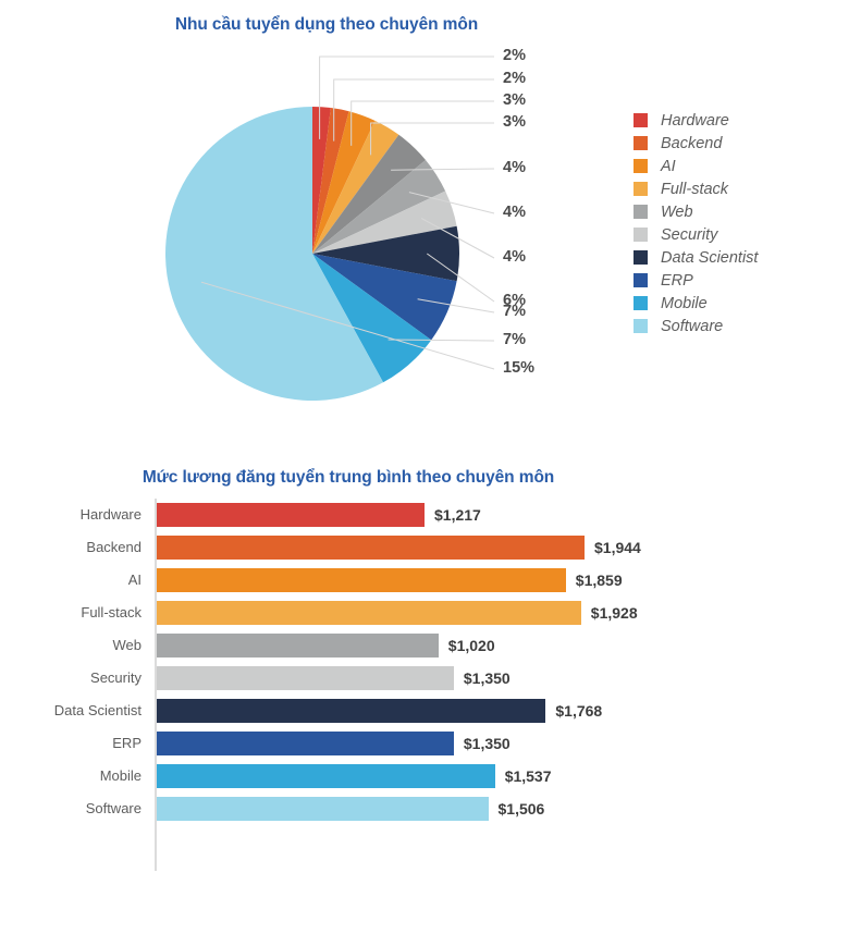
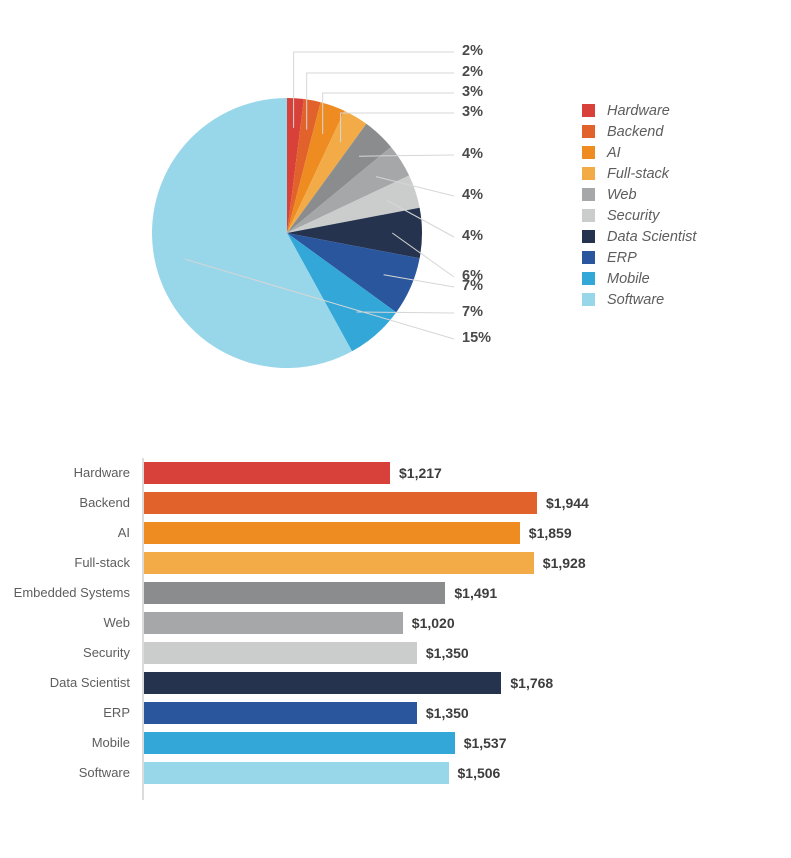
- Nhu cầu tuyển dụng theo chuyên môn
  2%
  2%
  3%
  3%
  4%
  4%
  4%
  6%
  7%
  7%
  15%
  Hardware
  Backend
  AI
  Full-stack
  Web
  Security
  Data Scientist
  ERP
  Mobile
  Software
- Mức lương đăng tuyển trung bình theo chuyên môn
  Hardware
  $1,217
  Backend
  $1,944
  AI
  $1,859
  Full-stack
  $1,928
+ Embedded Systems
+ $1,491
  Web
  $1,020
  Security
  $1,350
  Data Scientist
  $1,768
  ERP
  $1,350
  Mobile
  $1,537
  Software
  $1,506
